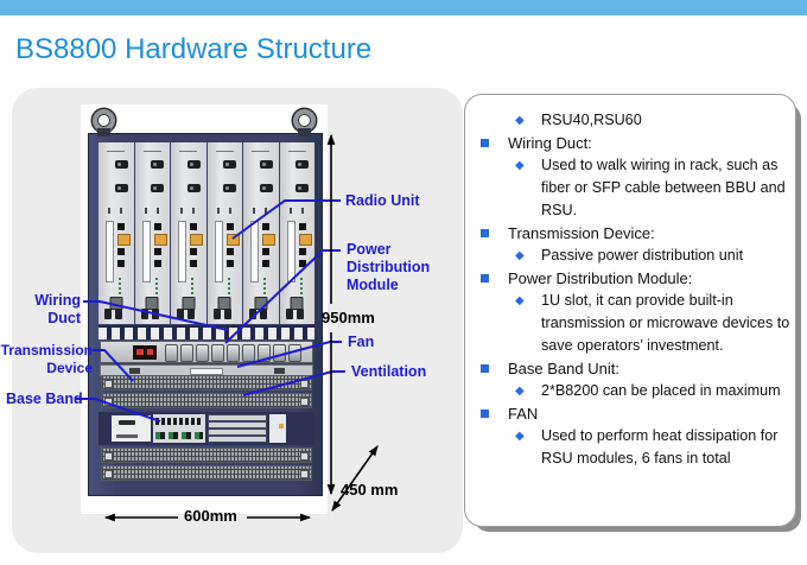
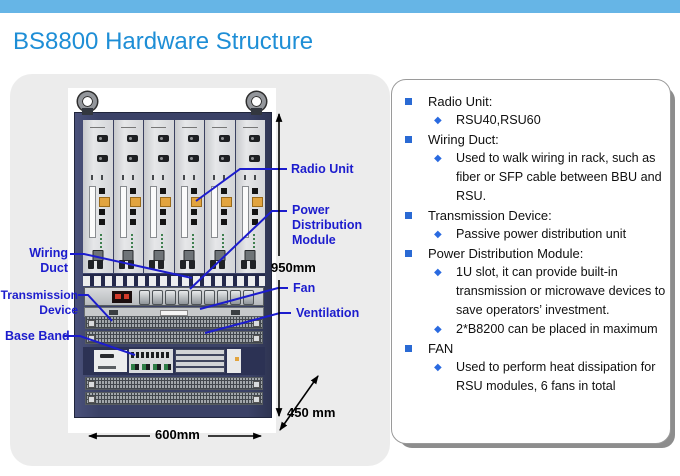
  BS8800 Hardware Structure
  Radio Unit
  Power
  Distribution Module
  Fan
  Ventilation
  Wiring
  Duct
  Transmission
  Device
  Base Band
  950mm
  600mm
  450 mm
+ Radio Unit:
  ◆
  RSU40,RSU60
  Wiring Duct:
  ◆
  Used to walk wiring in rack, such as fiber or SFP cable between BBU and RSU.
  Transmission Device:
  ◆
  Passive power distribution unit
  Power Distribution Module:
  ◆
  1U slot, it can provide built-in transmission or microwave devices to save operators’ investment.
- Base Band Unit:
  ◆
  2*B8200 can be placed in maximum
  FAN
  ◆
  Used to perform heat dissipation for RSU modules, 6 fans in total
